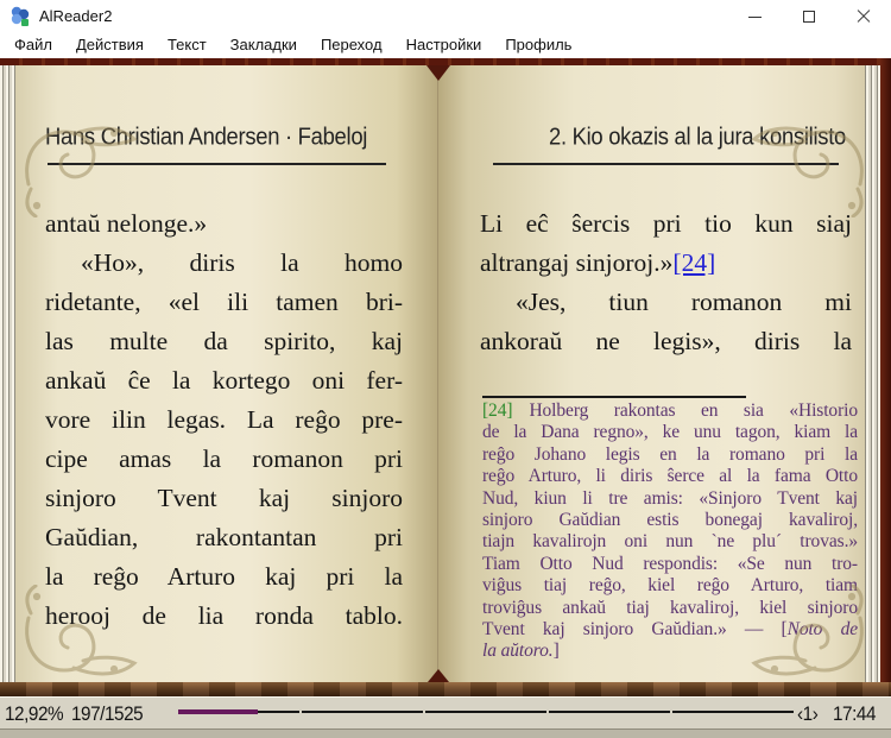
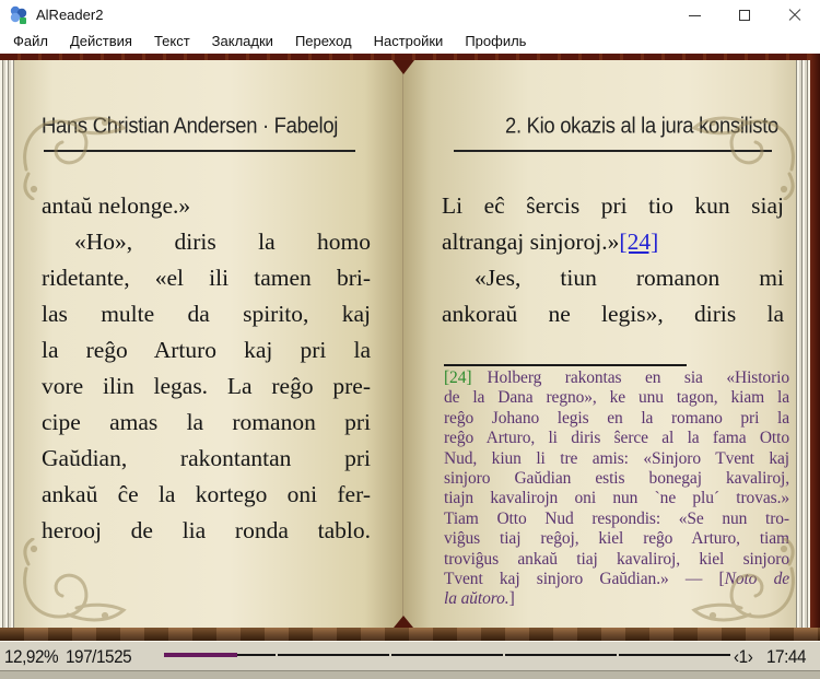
  AlReader2
  Файл
  Действия
  Текст
  Закладки
  Переход
  Настройки
  Профиль
  Hans Christian Andersen · Fabeloj
  antaŭ nelonge.»
  «Ho», diris la homo
  ridetante, «el ili tamen bri-
  las multe da spirito, kaj
- ankaŭ ĉe la kortego oni fer-
+ la reĝo Arturo kaj pri la
  vore ilin legas. La reĝo pre-
  cipe amas la romanon pri
- sinjoro Tvent kaj sinjoro
  Gaŭdian, rakontantan pri
- la reĝo Arturo kaj pri la
+ ankaŭ ĉe la kortego oni fer-
  herooj de lia ronda tablo.
  2. Kio okazis al la jura konsilisto
  Li eĉ ŝercis pri tio kun siaj
  altrangaj sinjoroj.»[24]
  «Jes, tiun romanon mi
  ankoraŭ ne legis», diris la
  [24] Holberg rakontas en sia «Historio
  de la Dana regno», ke unu tagon, kiam la
  reĝo Johano legis en la romano pri la
  reĝo Arturo, li diris ŝerce al la fama Otto
  Nud, kiun li tre amis: «Sinjoro Tvent kaj
  sinjoro Gaŭdian estis bonegaj kavaliroj,
  tiajn kavalirojn oni nun `ne plu´ trovas.»
  Tiam Otto Nud respondis: «Se nun tro-
- viĝus tiaj reĝo, kiel reĝo Arturo, tiam
+ viĝus tiaj reĝoj, kiel reĝo Arturo, tiam
  troviĝus ankaŭ tiaj kavaliroj, kiel sinjoro
  Tvent kaj sinjoro Gaŭdian.» — [Noto de
  la aŭtoro.]
  12,92%
  197/1525
  ‹1›
  17:44
